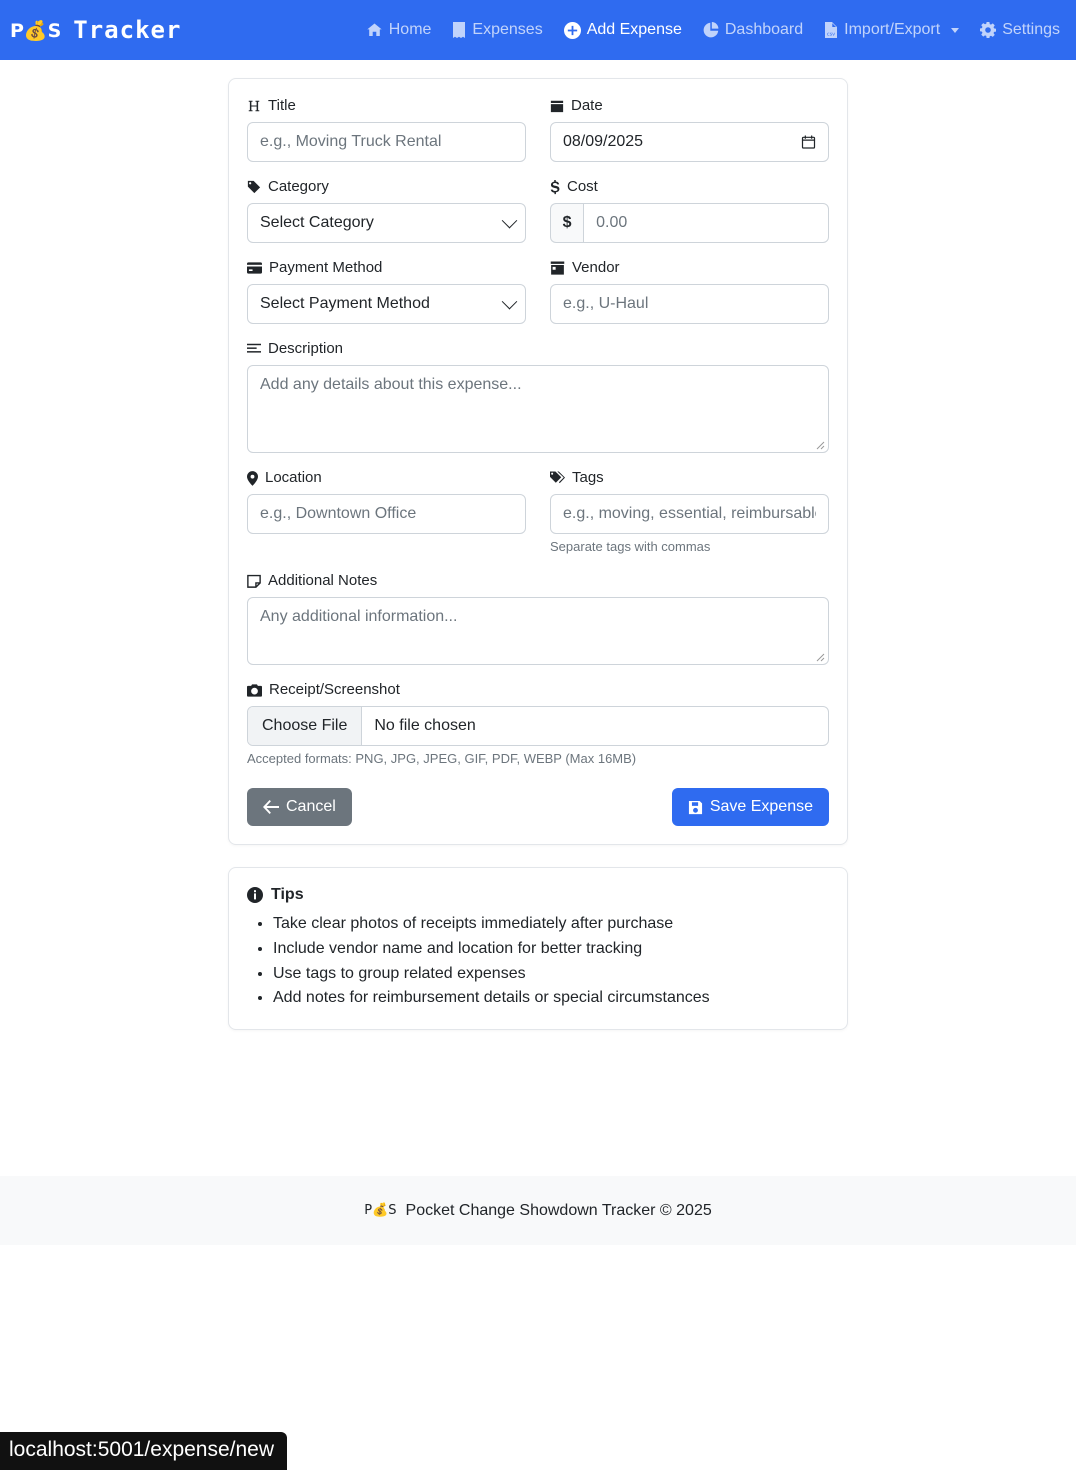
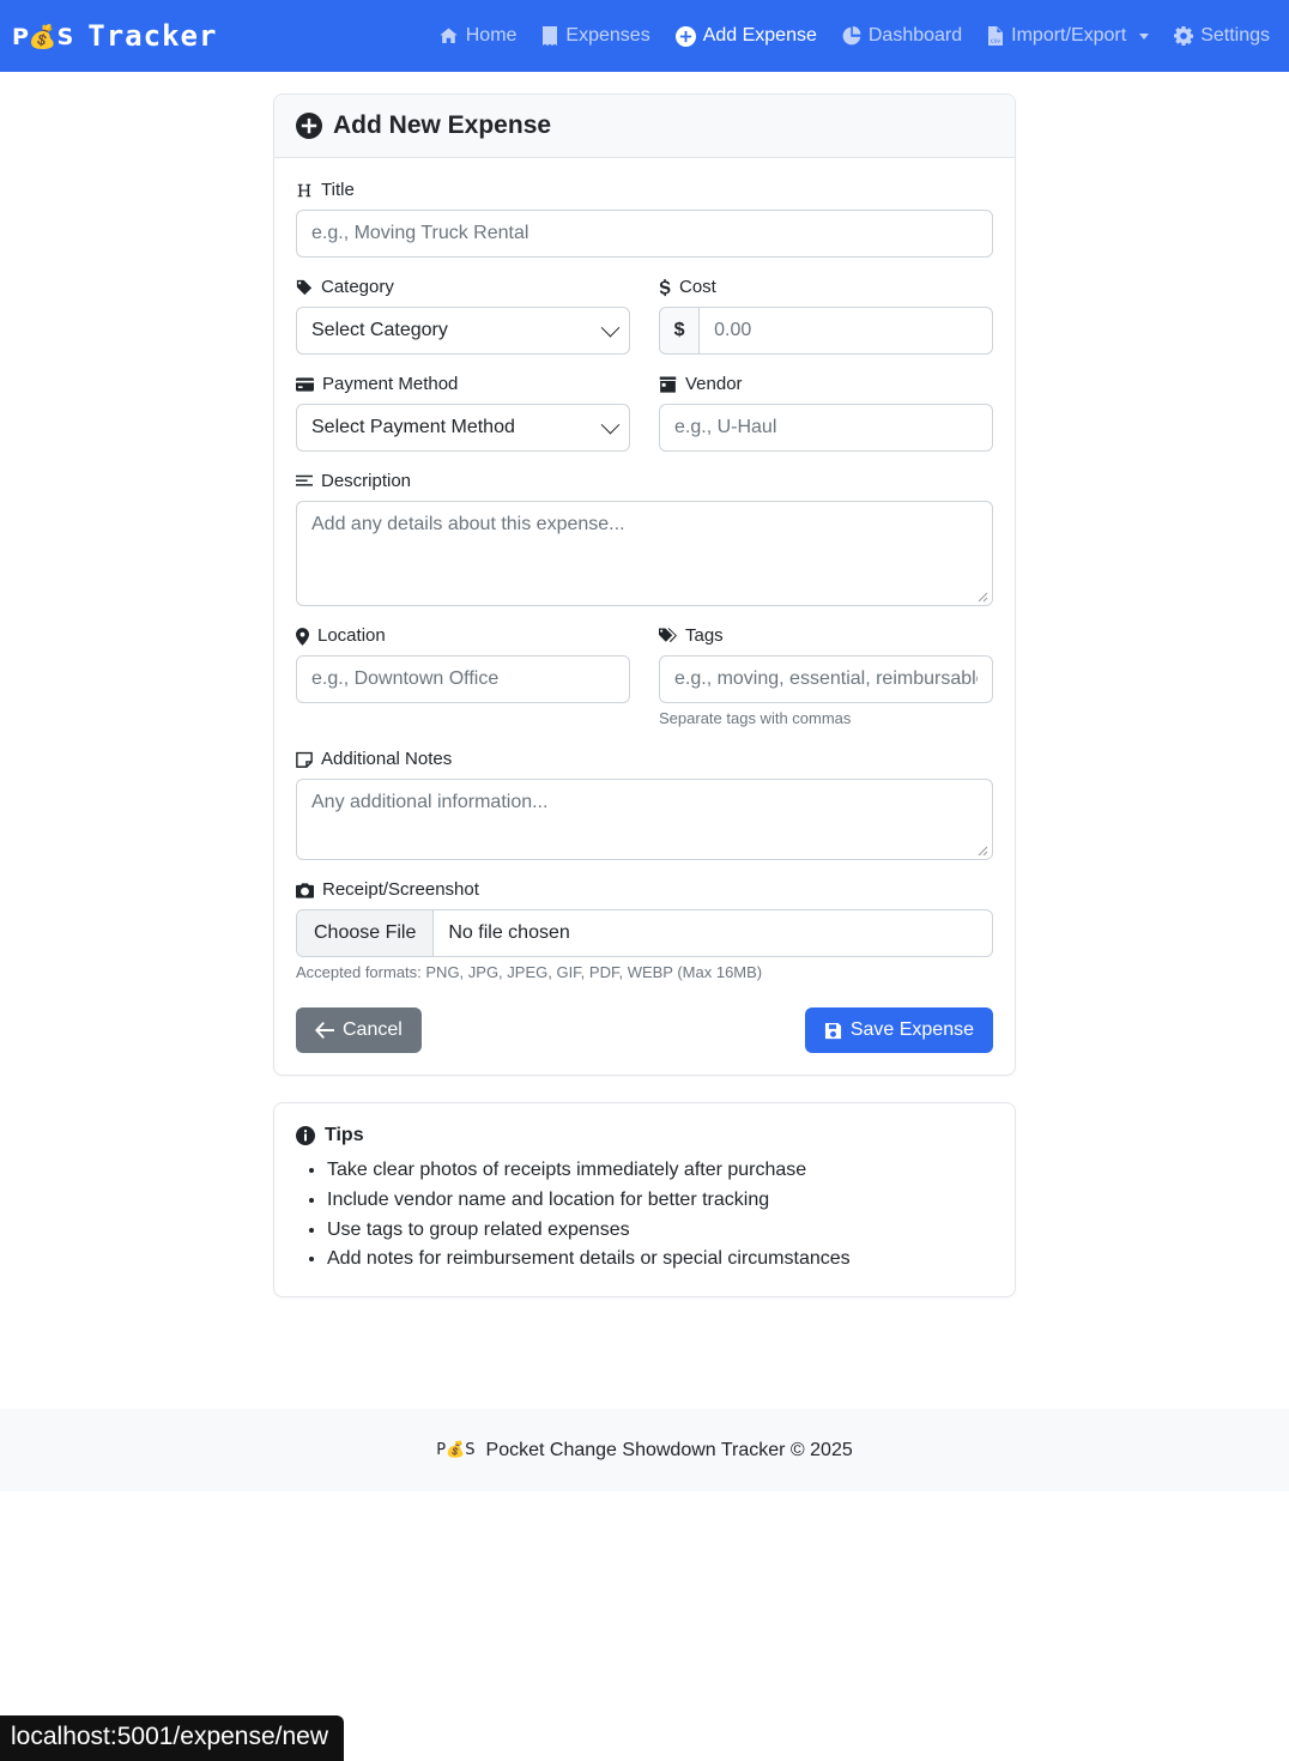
  P💰S
  Tracker
  Home
  Expenses
  Add Expense
  Dashboard
  Import/Export
  Settings
+ Add New Expense
  Title
  e.g., Moving Truck Rental
- Date
- 08/09/2025
  Category
  Select Category
  Cost
  $
  0.00
  Payment Method
  Select Payment Method
  Vendor
  e.g., U-Haul
  Description
  Add any details about this expense...
  Location
  e.g., Downtown Office
  Tags
  e.g., moving, essential, reimbursabl
  Separate tags with commas
  Additional Notes
  Any additional information...
  Receipt/Screenshot
  Choose File
  No file chosen
  Accepted formats: PNG, JPG, JPEG, GIF, PDF, WEBP (Max 16MB)
  Cancel
  Save Expense
  Tips
  Take clear photos of receipts immediately after purchase
  Include vendor name and location for better tracking
  Use tags to group related expenses
  Add notes for reimbursement details or special circumstances
  P💰S
  Pocket Change Showdown Tracker © 2025
  localhost:5001/expense/new
